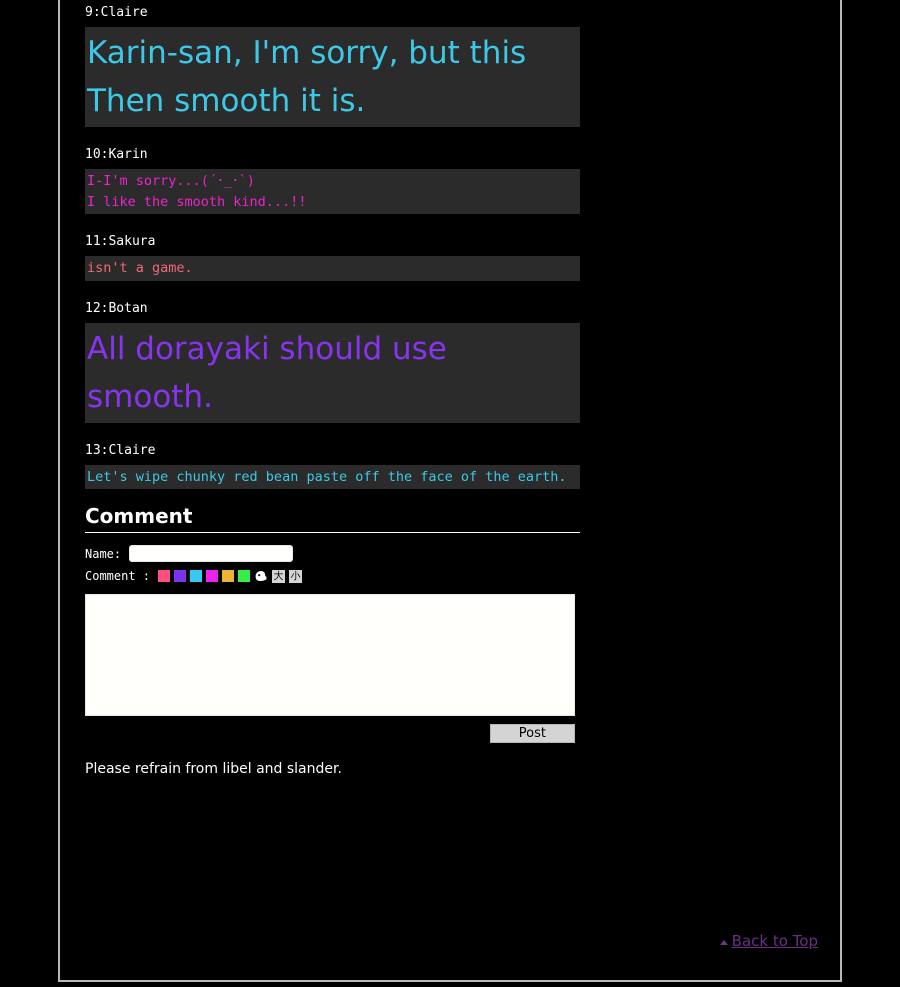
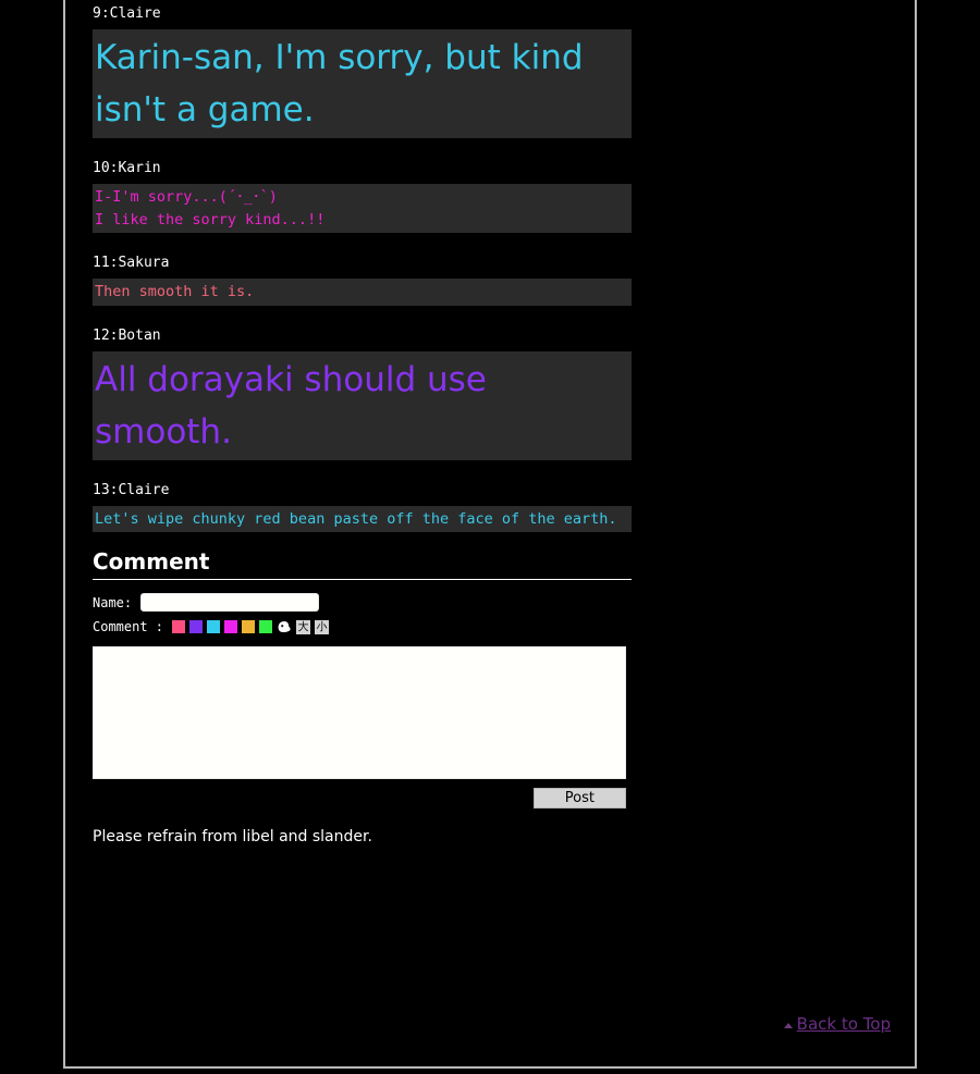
  9:Claire
- Karin-san, I'm sorry, but this
+ Karin-san, I'm sorry, but kind
- Then smooth it is.
+ isn't a game.
  10:Karin
  I-I'm sorry...(´･_･`)
- I like the smooth kind...!!
+ I like the sorry kind...!!
  11:Sakura
- isn't a game.
+ Then smooth it is.
  12:Botan
  All dorayaki should use
  smooth.
  13:Claire
  Let's wipe chunky red bean paste off the face of the earth.
  Comment
  Name:
  Comment :
  大
  小
  Post
  Please refrain from libel and slander.
  Back to Top
